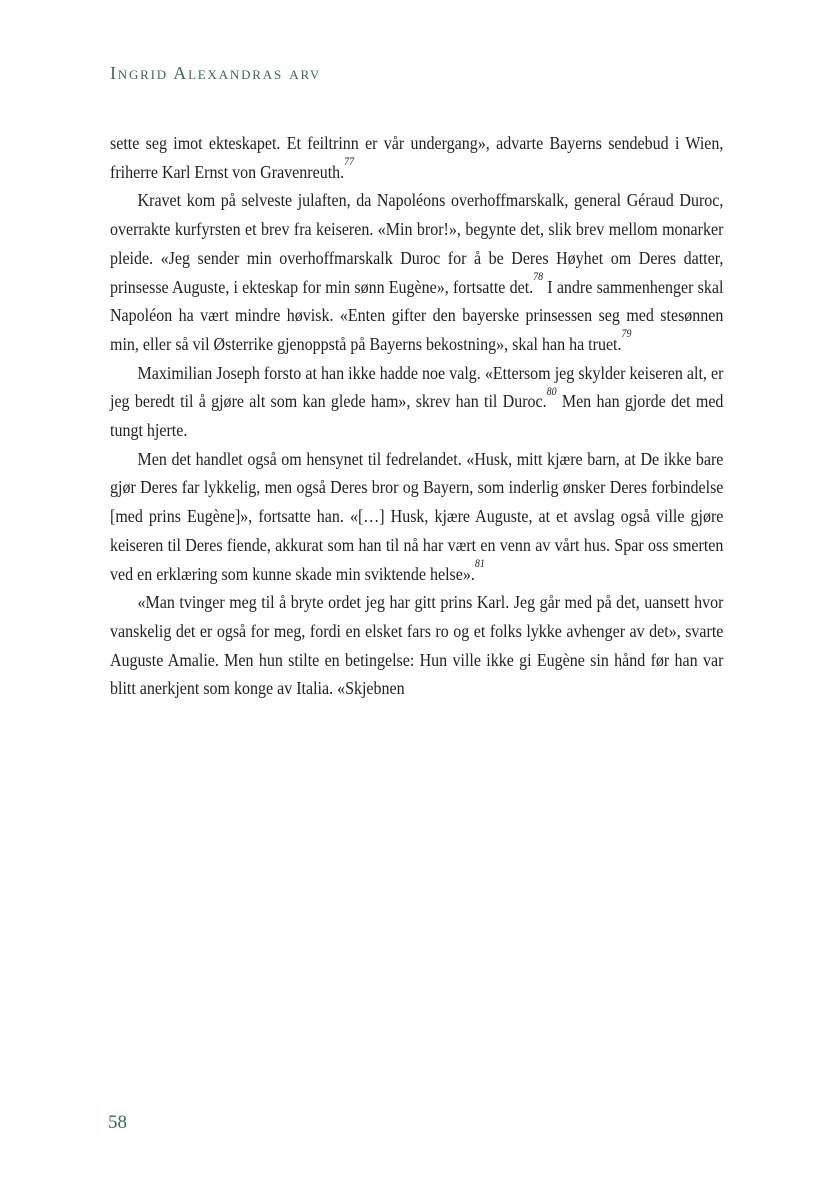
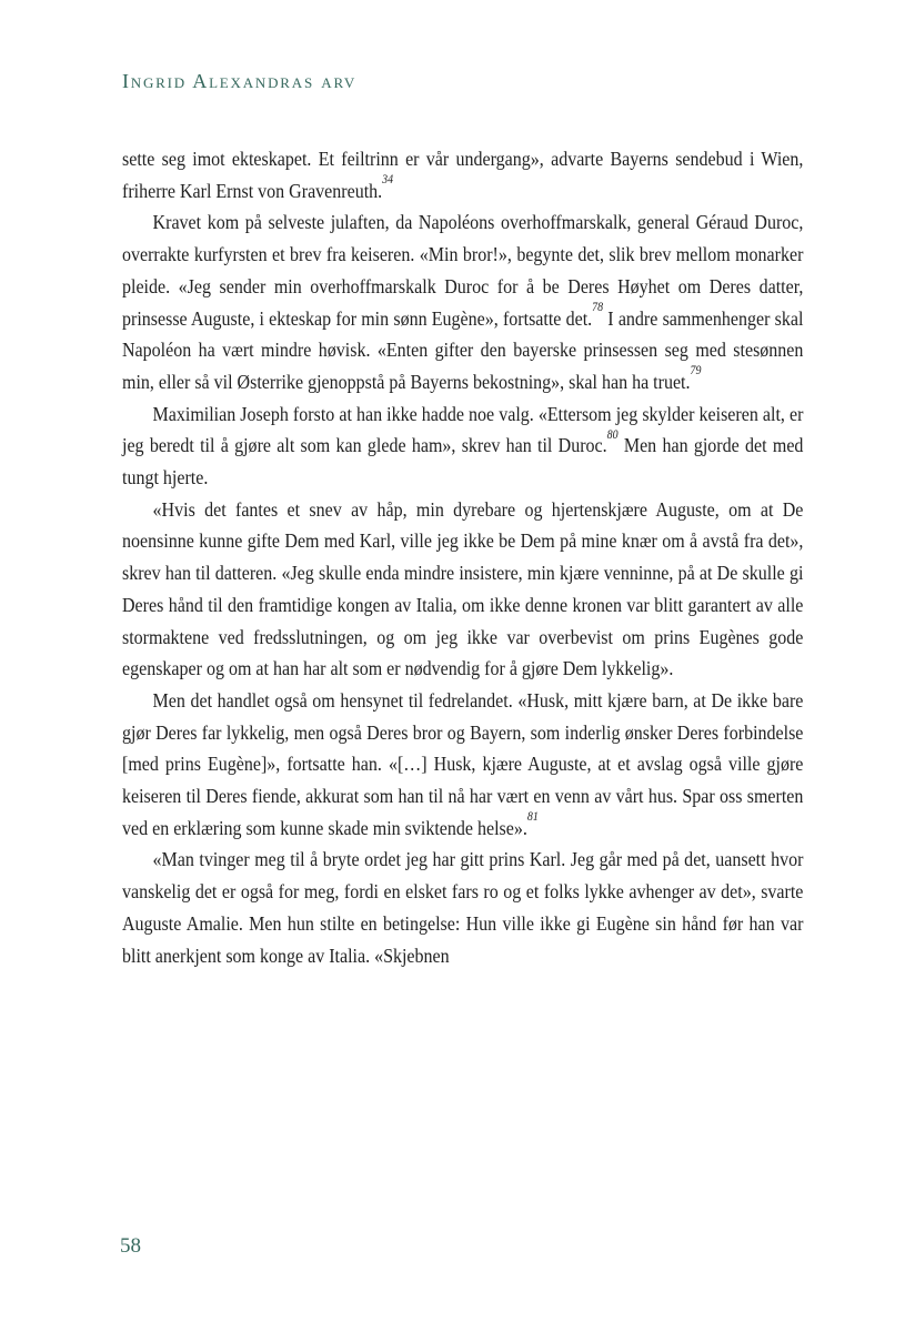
  Ingrid Alexandras arv
- sette seg imot ekteskapet. Et feiltrinn er vår undergang», advarte Bayerns sendebud i Wien, friherre Karl Ernst von Gravenreuth.77
+ sette seg imot ekteskapet. Et feiltrinn er vår undergang», advarte Bayerns sendebud i Wien, friherre Karl Ernst von Gravenreuth.34
  Kravet kom på selveste julaften, da Napoléons overhoffmarskalk, general Géraud Duroc, overrakte kurfyrsten et brev fra keiseren. «Min bror!», begynte det, slik brev mellom monarker pleide. «Jeg sender min overhoffmarskalk Duroc for å be Deres Høyhet om Deres datter, prinsesse Auguste, i ekteskap for min sønn Eugène», fortsatte det.78 I andre sammenhenger skal Napoléon ha vært mindre høvisk. «Enten gifter den bayerske prinsessen seg med stesønnen min, eller så vil Østerrike gjenoppstå på Bayerns bekostning», skal han ha truet.79
  Maximilian Joseph forsto at han ikke hadde noe valg. «Ettersom jeg skylder keiseren alt, er jeg beredt til å gjøre alt som kan glede ham», skrev han til Duroc.80 Men han gjorde det med tungt hjerte.
+ «Hvis det fantes et snev av håp, min dyrebare og hjertenskjære Auguste, om at De noensinne kunne gifte Dem med Karl, ville jeg ikke be Dem på mine knær om å avstå fra det», skrev han til datteren. «Jeg skulle enda mindre insistere, min kjære venninne, på at De skulle gi Deres hånd til den framtidige kongen av Italia, om ikke denne kronen var blitt garantert av alle stormaktene ved fredsslutningen, og om jeg ikke var overbevist om prins Eugènes gode egenskaper og om at han har alt som er nødvendig for å gjøre Dem lykkelig».
  Men det handlet også om hensynet til fedrelandet. «Husk, mitt kjære barn, at De ikke bare gjør Deres far lykkelig, men også Deres bror og Bayern, som inderlig ønsker Deres forbindelse [med prins Eugène]», fortsatte han. «[…] Husk, kjære Auguste, at et avslag også ville gjøre keiseren til Deres fiende, akkurat som han til nå har vært en venn av vårt hus. Spar oss smerten ved en erklæring som kunne skade min sviktende helse».81
  «Man tvinger meg til å bryte ordet jeg har gitt prins Karl. Jeg går med på det, uansett hvor vanskelig det er også for meg, fordi en elsket fars ro og et folks lykke avhenger av det», svarte Auguste Amalie. Men hun stilte en betingelse: Hun ville ikke gi Eugène sin hånd før han var blitt anerkjent som konge av Italia. «Skjebnen
  58
